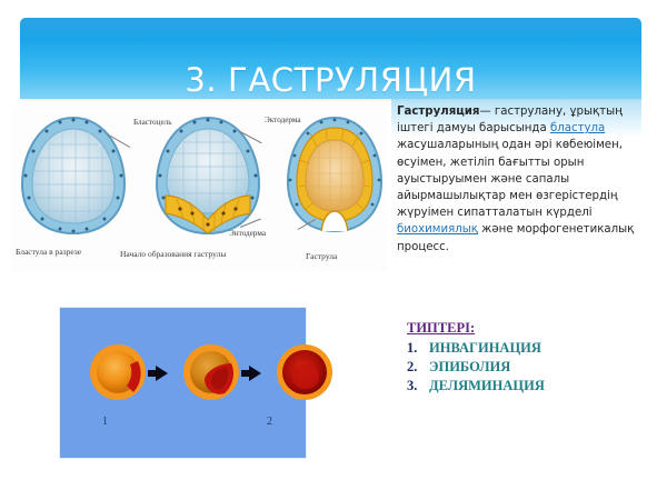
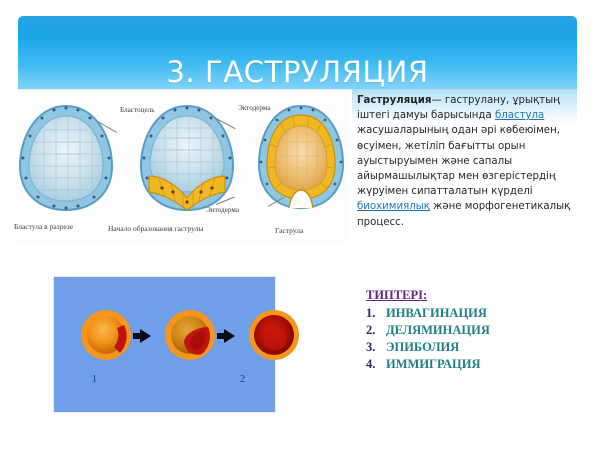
  Бластоцель
  Эктодерма
  Энтодерма
  Бластула в разрезе
  Начало образования гаструлы
  Гаструла
  Гаструляция— гаструлану, ұрықтың iштегi дамуы барысында бластула жасушаларының одан әрi көбеюiмен, өсуiмен, жетiлiп бағытты орын ауыстыруымен және сапалы айырмашылықтар мен өзгерiстердiң жүруiмен сипатталатын күрделi биохимиялық және морфогенетикалық процесс.
  1
  2
  ТИПТЕРІ:
  1.
  ИНВАГИНАЦИЯ
  2.
- ЭПИБОЛИЯ
+ ДЕЛЯМИНАЦИЯ
  3.
- ДЕЛЯМИНАЦИЯ
+ ЭПИБОЛИЯ
+ 4.
+ ИММИГРАЦИЯ
